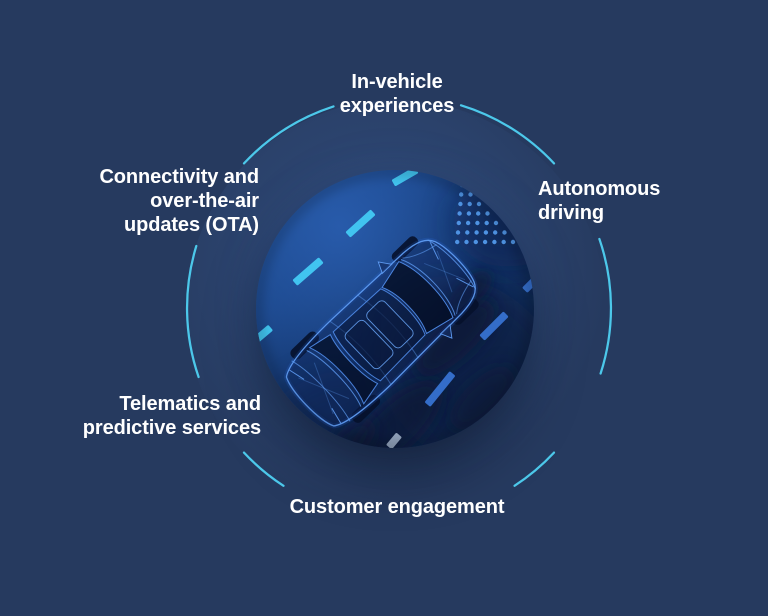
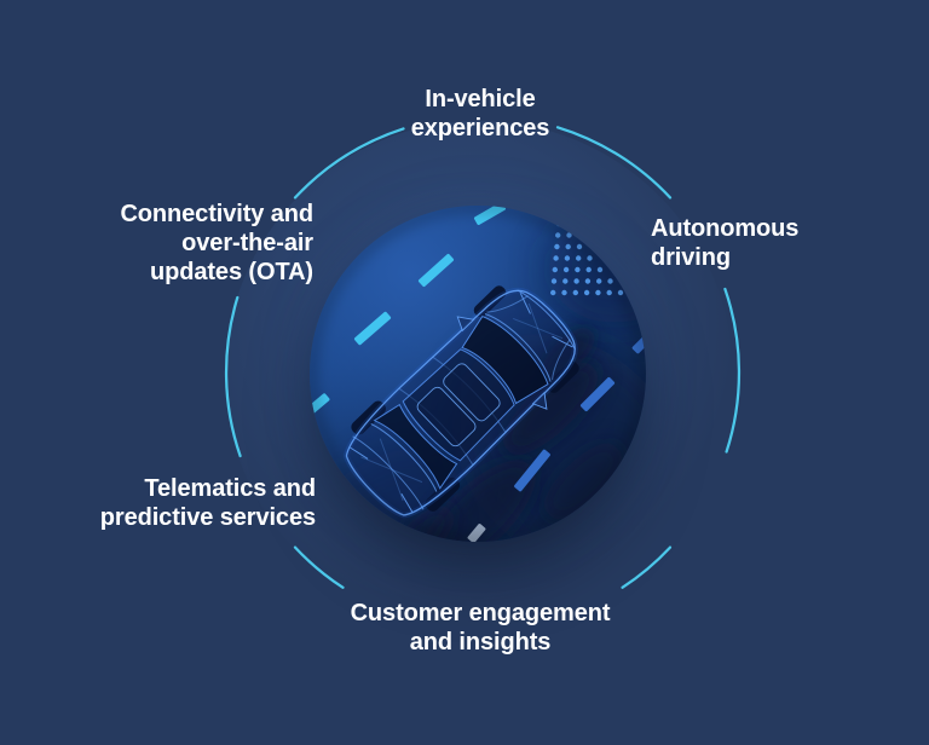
  In-vehicle
  experiences
  Autonomous
  driving
  Customer engagement
+ and insights
  Telematics and
  predictive services
  Connectivity and
  over-the-air
  updates (OTA)
